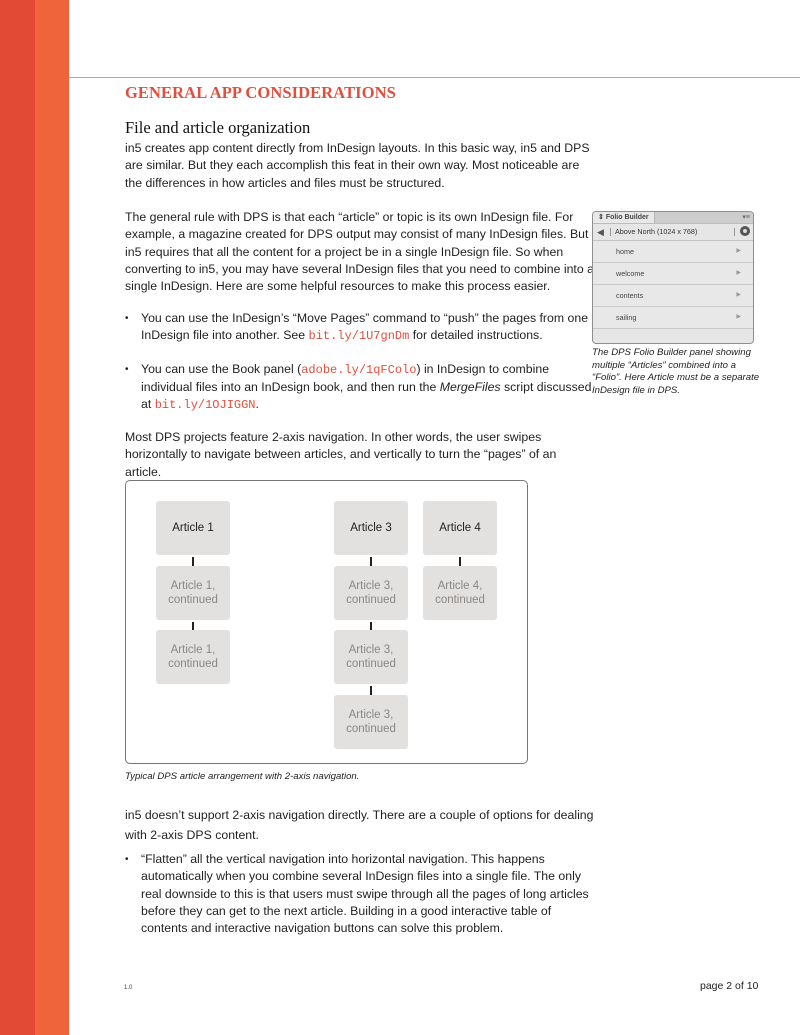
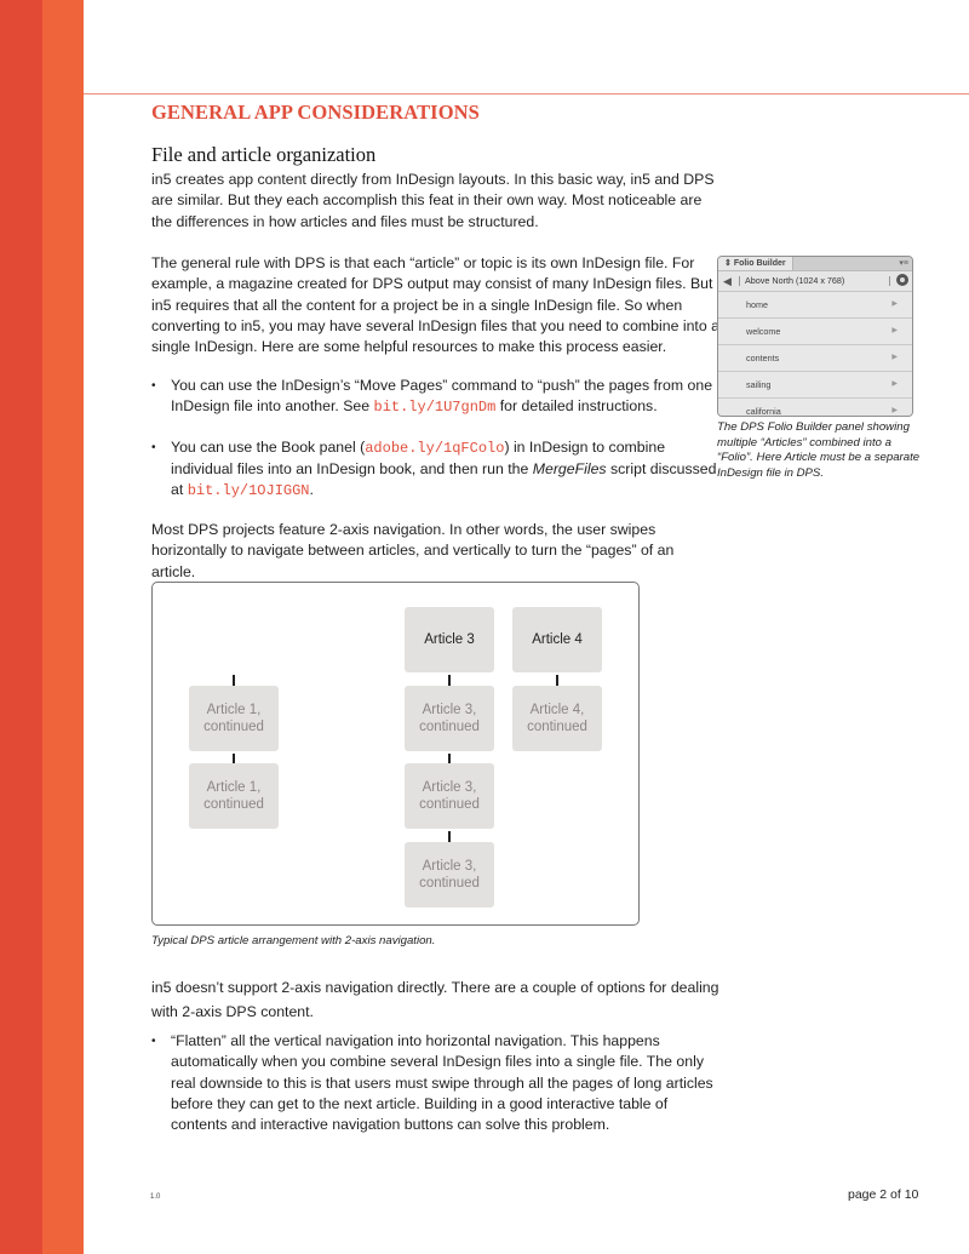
  GENERAL APP CONSIDERATIONS
  File and article organization
  in5 creates app content directly from InDesign layouts. In this basic way, in5 and DPS are similar. But they each accomplish this feat in their own way. Most noticeable are the differences in how articles and files must be structured.
  The general rule with DPS is that each “article” or topic is its own InDesign file. For example, a magazine created for DPS output may consist of many InDesign files. But in5 requires that all the content for a project be in a single InDesign file. So when converting to in5, you may have several InDesign files that you need to combine into a single InDesign. Here are some helpful resources to make this process easier.
  You can use the InDesign’s “Move Pages” command to “push” the pages from one InDesign file into another. See bit.ly/1U7gnDm for detailed instructions.
  You can use the Book panel (adobe.ly/1qFColo) in InDesign to combine individual files into an InDesign book, and then run the MergeFiles script discussed at bit.ly/1OJIGGN.
  ◀
  Above North (1024 x 768)
  home
  welcome
  contents
  sailing
+ california
  The DPS Folio Builder panel showing multiple “Articles” combined into a “Folio”. Here Article must be a separate InDesign file in DPS.
  Most DPS projects feature 2-axis navigation. In other words, the user swipes horizontally to navigate between articles, and vertically to turn the “pages” of an article.
- Article 1
  Article 1, continued
  Article 1, continued
  Article 3
  Article 3, continued
  Article 3, continued
  Article 3, continued
  Article 4
  Article 4, continued
  Typical DPS article arrangement with 2-axis navigation.
  in5 doesn’t support 2-axis navigation directly. There are a couple of options for dealing with 2-axis DPS content.
  “Flatten” all the vertical navigation into horizontal navigation. This happens automatically when you combine several InDesign files into a single file. The only real downside to this is that users must swipe through all the pages of long articles before they can get to the next article. Building in a good interactive table of contents and interactive navigation buttons can solve this problem.
  page 2 of 10
